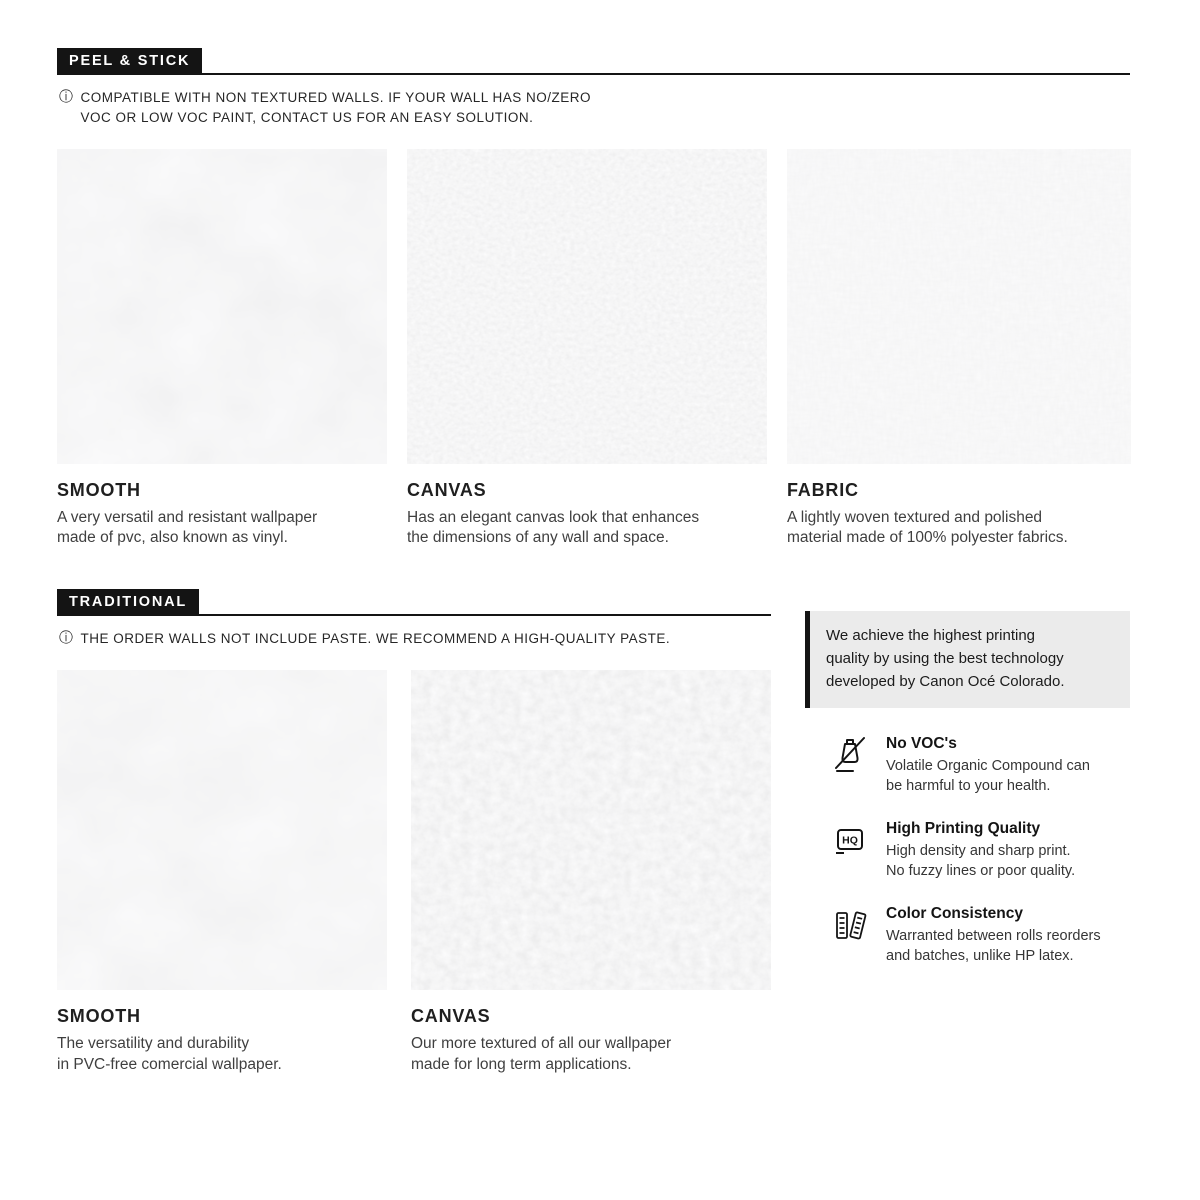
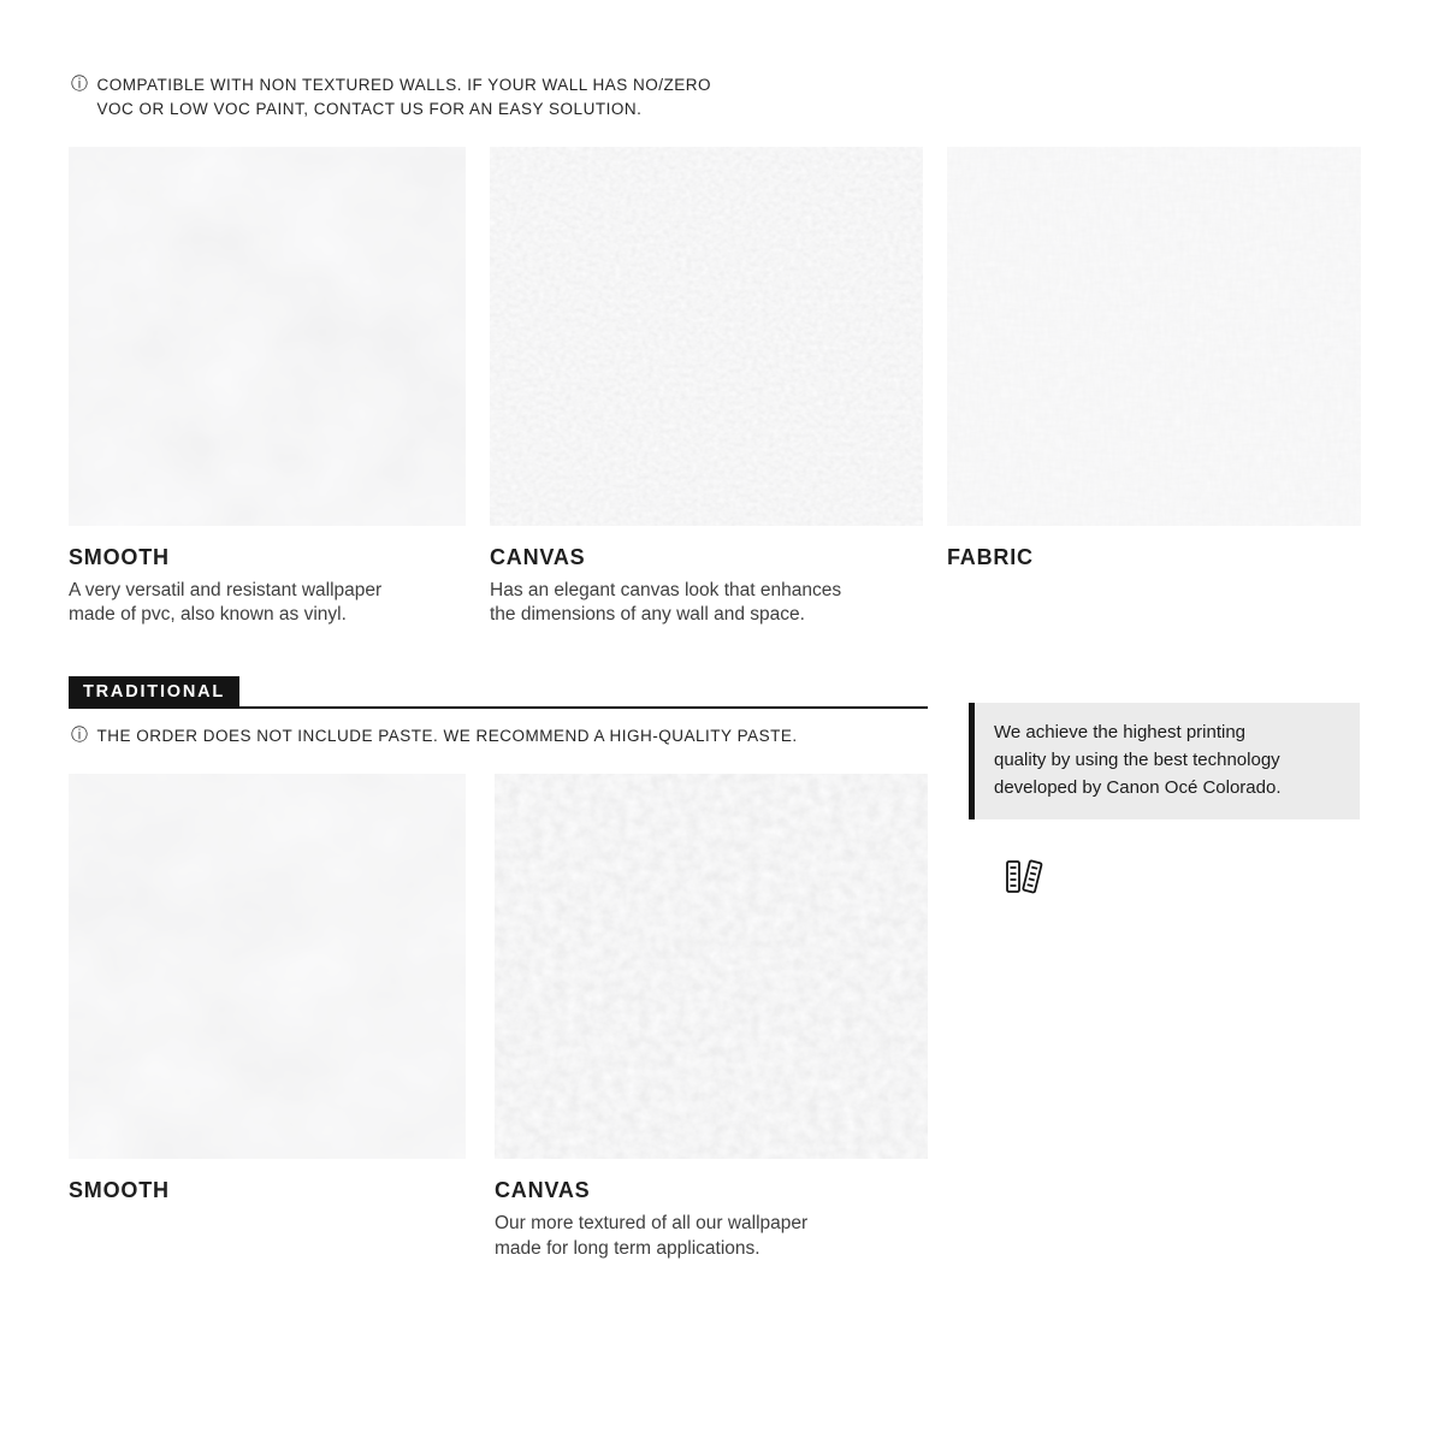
- PEEL & STICK
  ⓘ
  COMPATIBLE WITH NON TEXTURED WALLS. IF YOUR WALL HAS NO/ZERO
  VOC OR LOW VOC PAINT, CONTACT US FOR AN EASY SOLUTION.
  SMOOTH
  A very versatil and resistant wallpaper
  made of pvc, also known as vinyl.
  CANVAS
  Has an elegant canvas look that enhances
  the dimensions of any wall and space.
  FABRIC
- A lightly woven textured and polished
- material made of 100% polyester fabrics.
  TRADITIONAL
  ⓘ
- THE ORDER WALLS NOT INCLUDE PASTE. WE RECOMMEND A HIGH-QUALITY PASTE.
+ THE ORDER DOES NOT INCLUDE PASTE. WE RECOMMEND A HIGH-QUALITY PASTE.
  SMOOTH
- The versatility and durability
- in PVC-free comercial wallpaper.
  CANVAS
  Our more textured of all our wallpaper
  made for long term applications.
  We achieve the highest printing
  quality by using the best technology
  developed by Canon Océ Colorado.
- No VOC's
- Volatile Organic Compound can
- be harmful to your health.
- HQ
- High Printing Quality
- High density and sharp print.
- No fuzzy lines or poor quality.
- Color Consistency
- Warranted between rolls reorders
- and batches, unlike HP latex.
